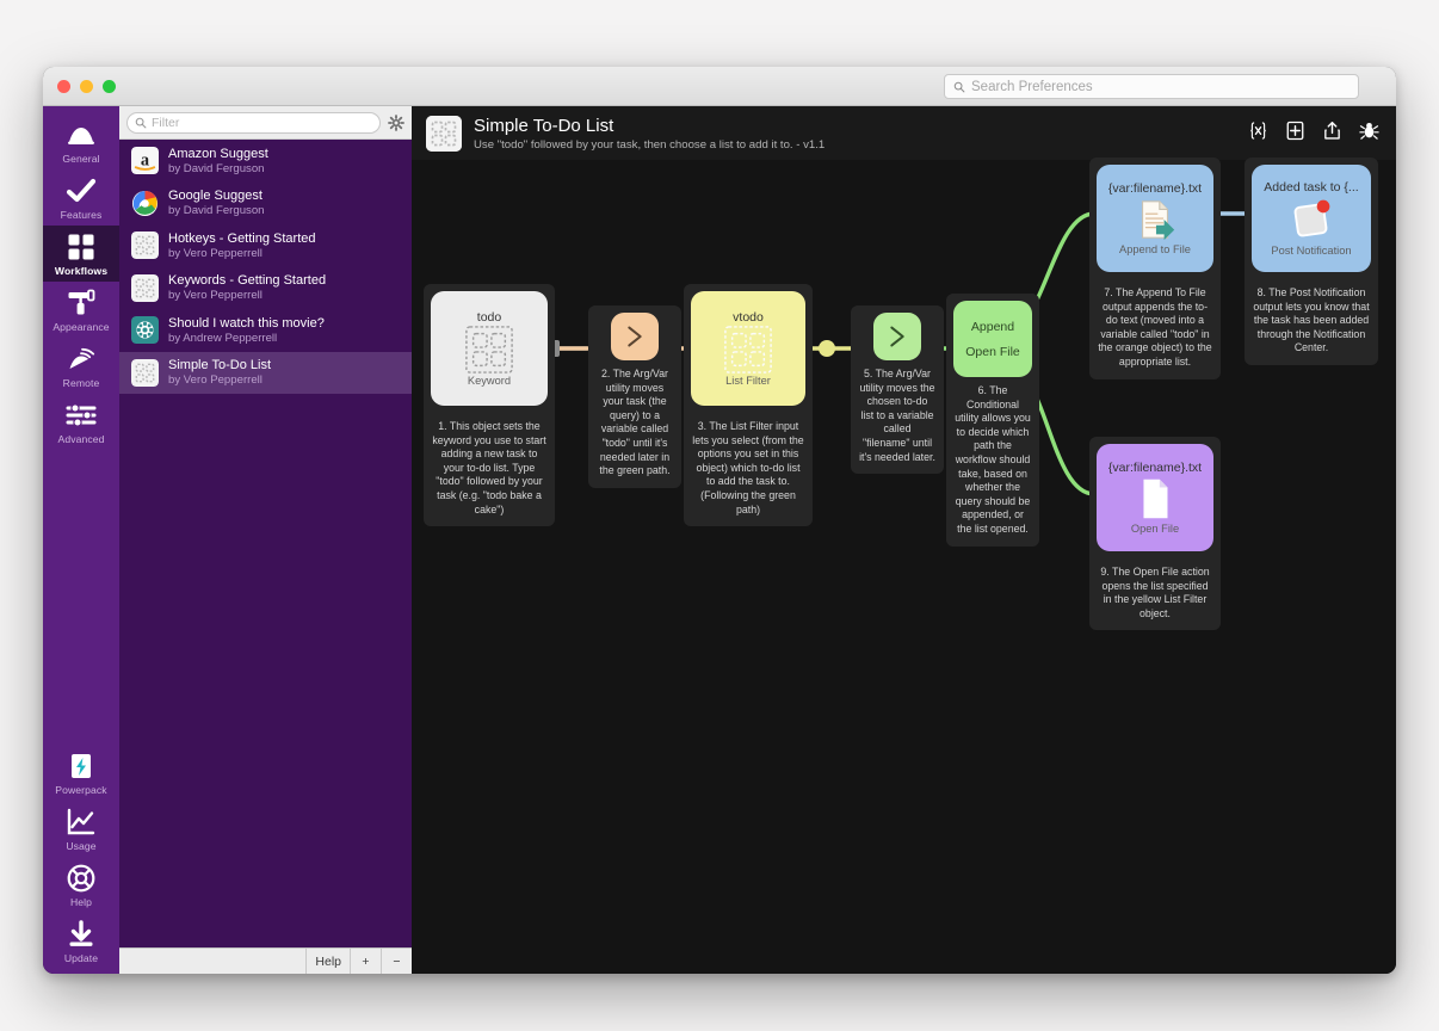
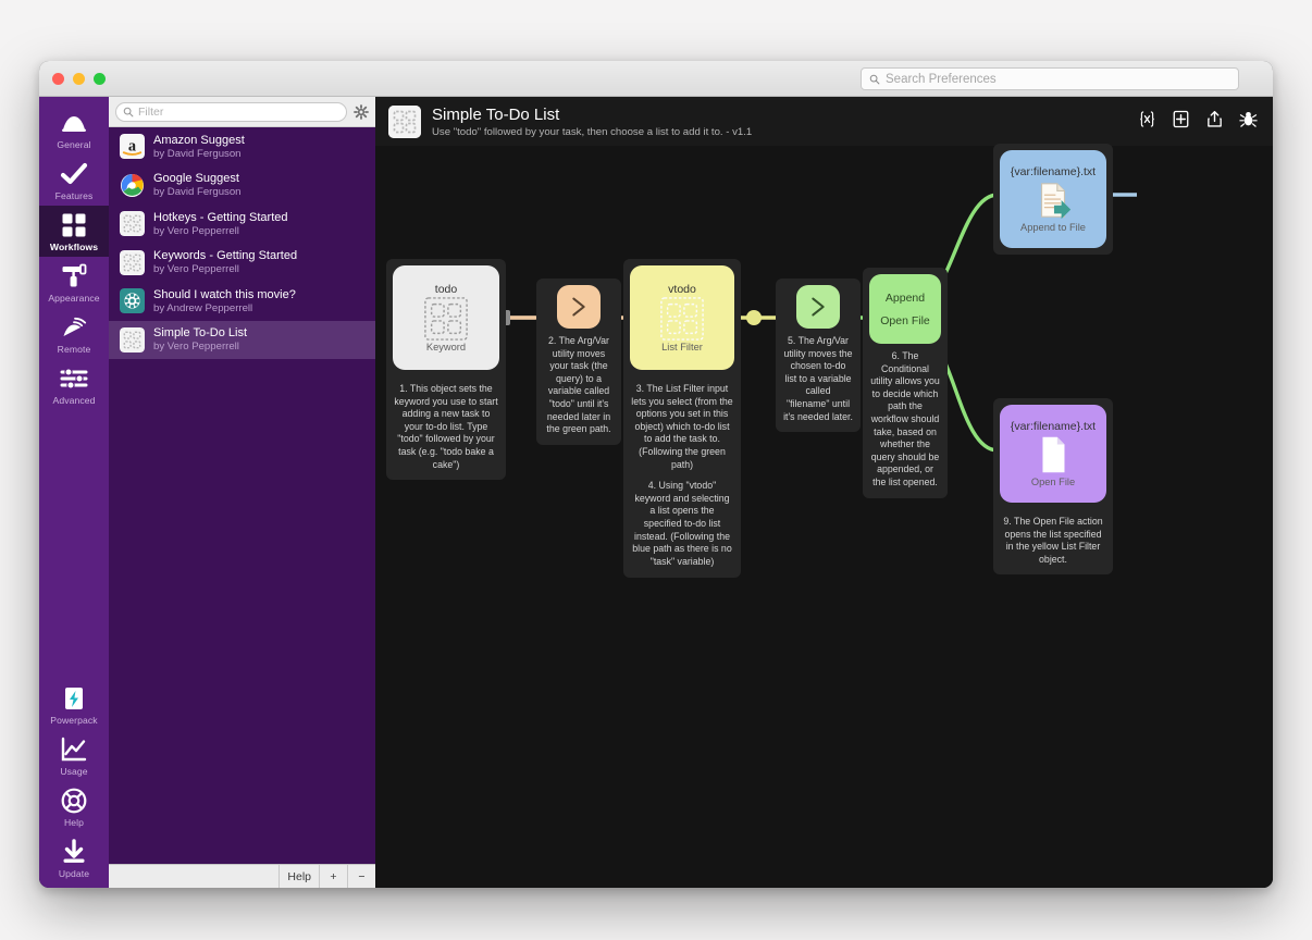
  Search Preferences
  General
  Features
  Workflows
  Appearance
  Remote
  Advanced
  Powerpack
  Usage
  Help
  Update
  Filter
  a
  Amazon Suggest
  by David Ferguson
  Google Suggest
  by David Ferguson
  Hotkeys - Getting Started
  by Vero Pepperrell
  Keywords - Getting Started
  by Vero Pepperrell
  Should I watch this movie?
  by Andrew Pepperrell
  Simple To-Do List
  by Vero Pepperrell
  Help
  +
  −
  Simple To-Do List
  Use "todo" followed by your task, then choose a list to add it to. - v1.1
  todo
  Keyword
  1. This object sets the keyword you use to start adding a new task to your to-do list. Type "todo" followed by your task (e.g. "todo bake a cake")
  2. The Arg/Var utility moves your task (the query) to a variable called "todo" until it's needed later in the green path.
  vtodo
  List Filter
  3. The List Filter input lets you select (from the options you set in this object) which to-do list to add the task to. (Following the green path)
+ 4. Using "vtodo" keyword and selecting a list opens the specified to-do list instead. (Following the blue path as there is no "task" variable)
  5. The Arg/Var utility moves the chosen to-do list to a variable called "filename" until it's needed later.
  Append
  Open File
  6. The Conditional utility allows you to decide which path the workflow should take, based on whether the query should be appended, or the list opened.
  {var:filename}.txt
  Append to File
- 7. The Append To File output appends the to-do text (moved into a variable called "todo" in the orange object) to the appropriate list.
- Added task to {...
- Post Notification
- 8. The Post Notification output lets you know that the task has been added through the Notification Center.
  {var:filename}.txt
  Open File
  9. The Open File action opens the list specified in the yellow List Filter object.
